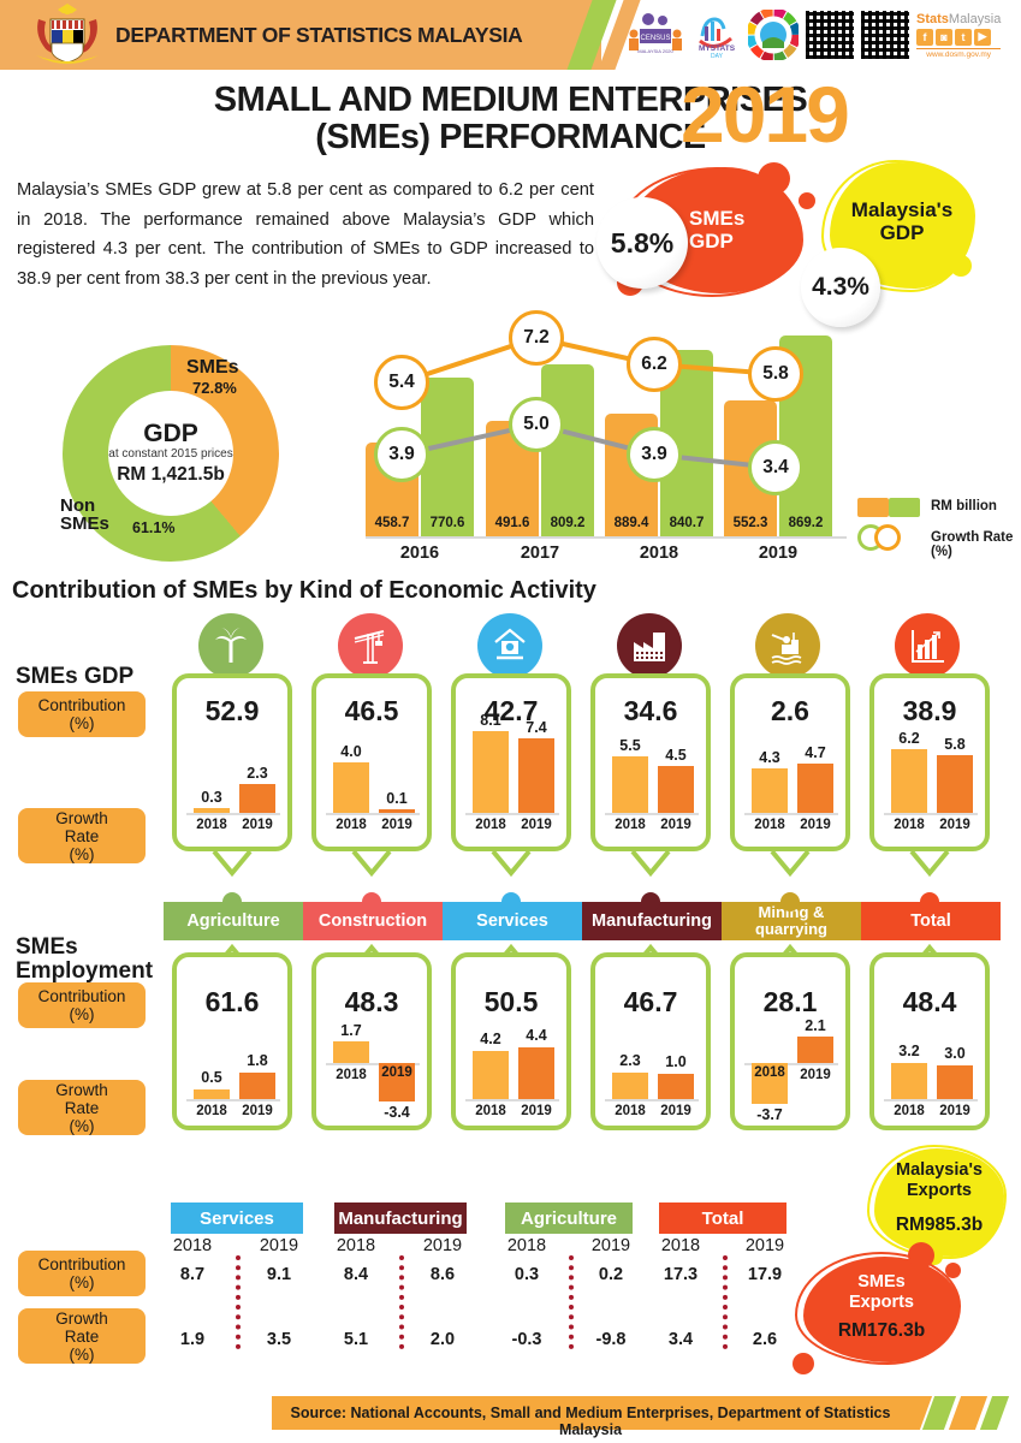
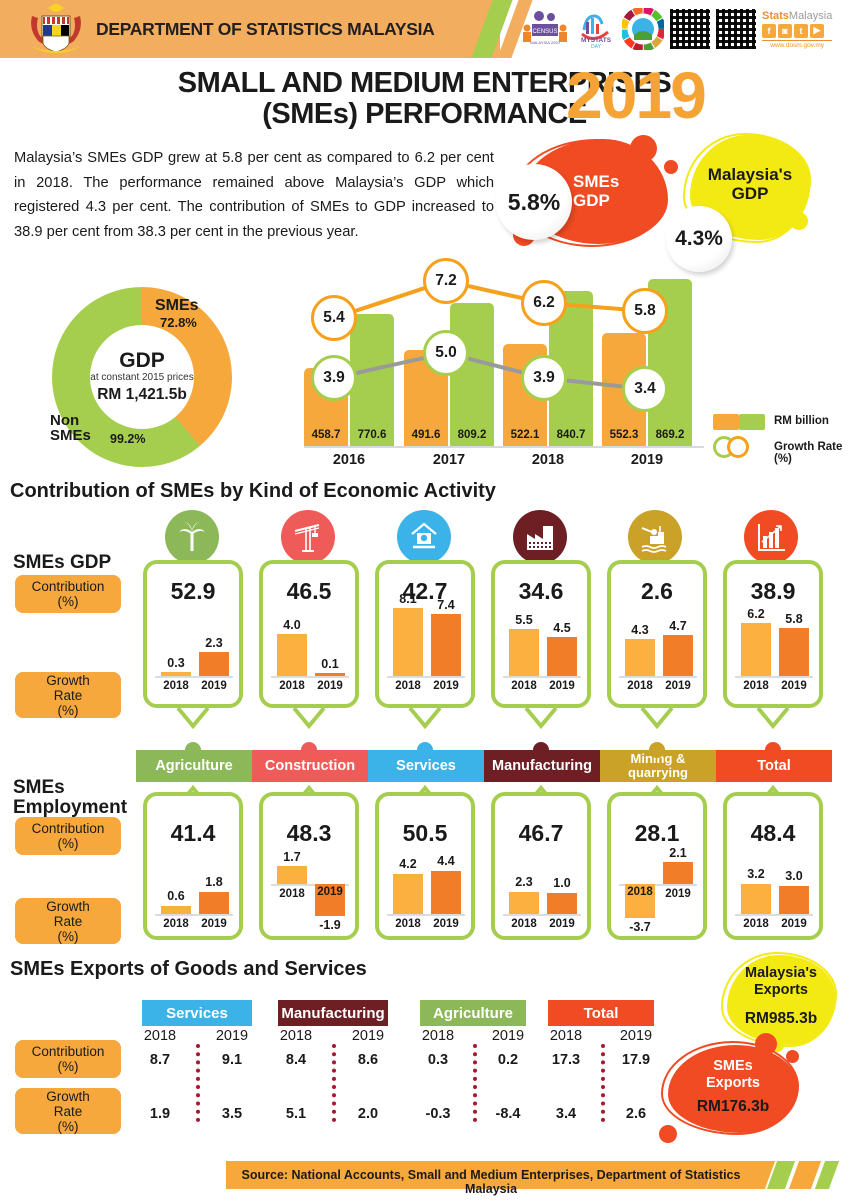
  DEPARTMENT OF STATISTICS MALAYSIA
  StatsMalaysia
  f
  ◙
  t
  ▶
  SMALL AND MEDIUM ENTERPRISES
  (SMEs) PERFORMANCE
  2019
  Malaysia’s SMEs GDP grew at 5.8 per cent as compared to 6.2 per cent in 2018. The performance remained above Malaysia’s GDP which registered 4.3 per cent. The contribution of SMEs to GDP increased to 38.9 per cent from 38.3 per cent in the previous year.
  SMEs
  GDP
  5.8%
  Malaysia's
  GDP
  4.3%
  GDP
  at constant 2015 prices
  RM 1,421.5b
  SMEs
  72.8%
  Non
  SMEs
- 61.1%
+ 99.2%
  458.7
  770.6
  2016
  491.6
  809.2
  2017
- 889.4
+ 522.1
  840.7
  2018
  552.3
  869.2
  2019
  5.4
  7.2
  6.2
  5.8
  3.9
  5.0
  3.9
  3.4
  RM billion
  Growth Rate (%)
  Contribution of SMEs by Kind of Economic Activity
  SMEs GDP
  Contribution
  (%)
  Growth
  Rate
  (%)
  52.9
  0.3
  2.3
  2018
  2019
  46.5
  4.0
  0.1
  2018
  2019
  42.7
  8.1
  7.4
  2018
  2019
  34.6
  5.5
  4.5
  2018
  2019
  2.6
  4.3
  4.7
  2018
  2019
  38.9
  6.2
  5.8
  2018
  2019
  Agriculture
  Construction
  Services
  Manufacturing
  Mining & quarrying
  Total
  SMEs
  Employment
  Contribution
  (%)
  Growth
  Rate
  (%)
- 61.6
+ 41.4
- 0.5
+ 0.6
  1.8
  2018
  2019
  48.3
  1.7
- -3.4
+ -1.9
  2018
  2019
  50.5
  4.2
  4.4
  2018
  2019
  46.7
  2.3
  1.0
  2018
  2019
  28.1
  -3.7
  2.1
  2018
  2019
  48.4
  3.2
  3.0
  2018
  2019
+ SMEs Exports of Goods and Services
  Contribution
  (%)
  Growth
  Rate
  (%)
  Services
  2018
  2019
  8.7
  9.1
  1.9
  3.5
  Manufacturing
  2018
  2019
  8.4
  8.6
  5.1
  2.0
  Agriculture
  2018
  2019
  0.3
  0.2
  -0.3
- -9.8
+ -8.4
  Total
  2018
  2019
  17.3
  17.9
  3.4
  2.6
  Malaysia's
  Exports
  RM985.3b
  SMEs
  Exports
  RM176.3b
  Source: National Accounts, Small and Medium Enterprises, Department of Statistics Malaysia
